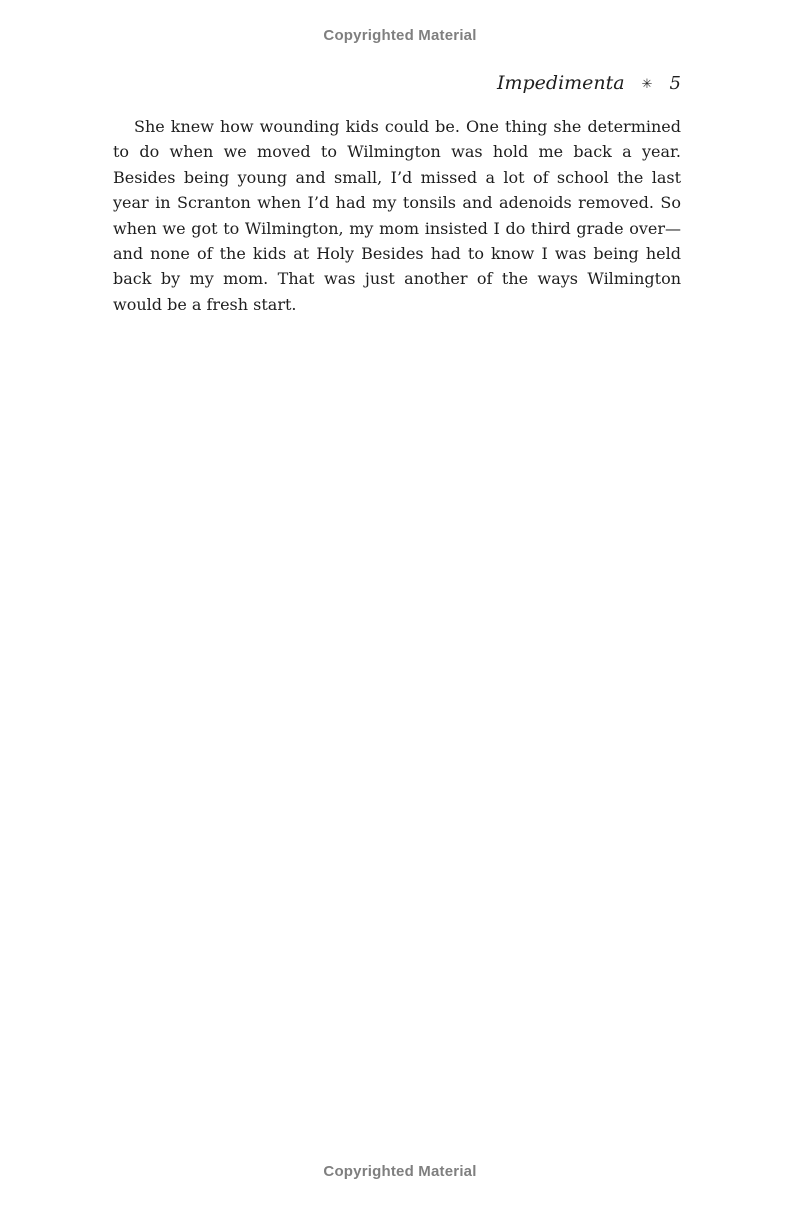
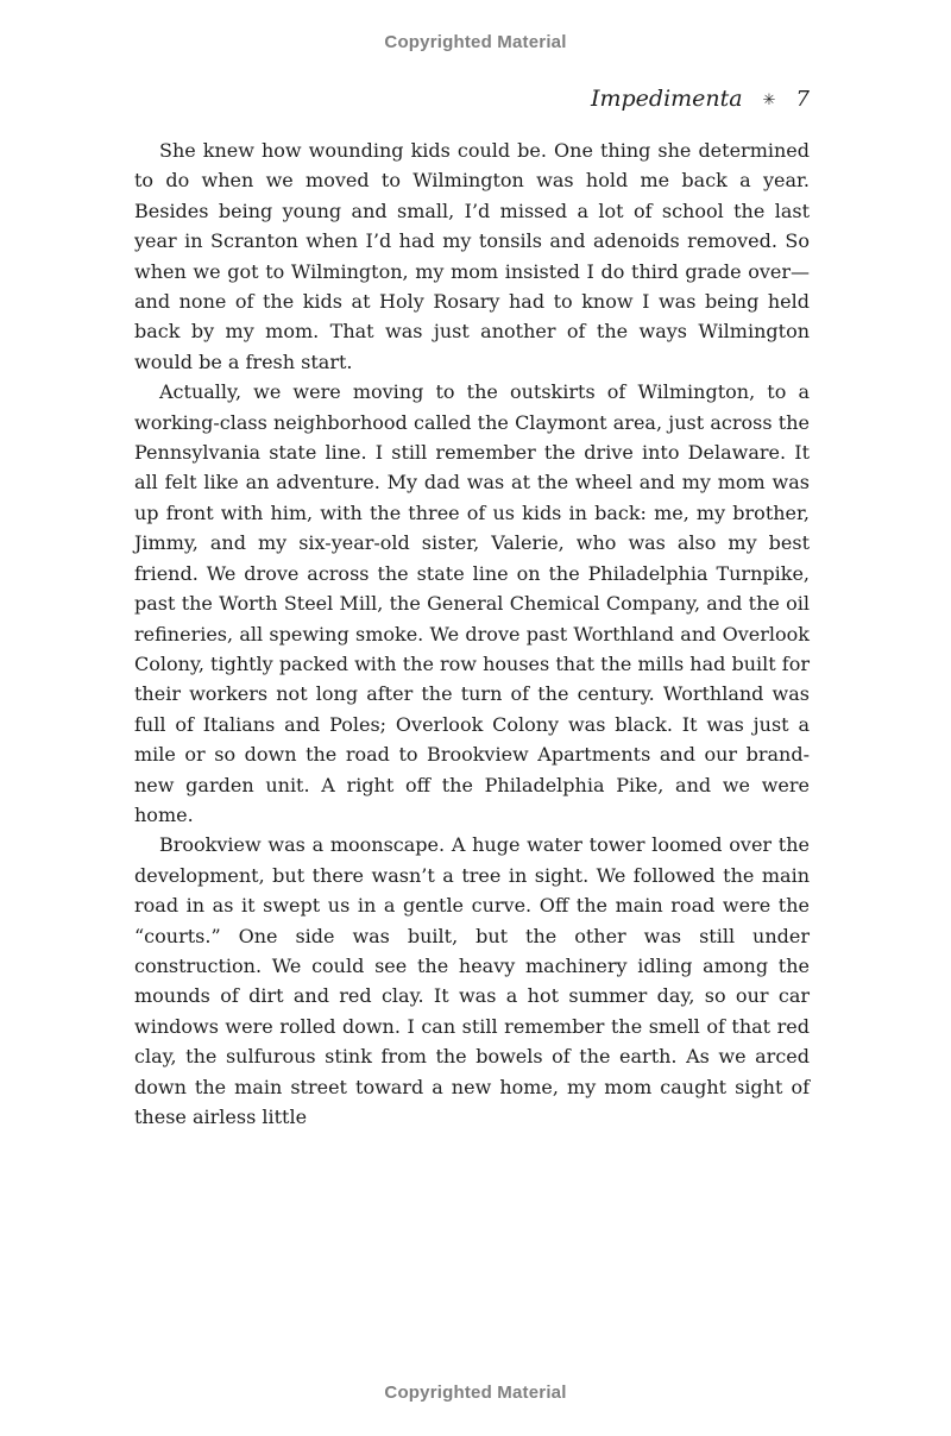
  Copyrighted Material
  Impedimenta
  ✳
- 5
+ 7
- She knew how wounding kids could be. One thing she determined to do when we moved to Wilmington was hold me back a year. Besides being young and small, I’d missed a lot of school the last year in Scranton when I’d had my tonsils and adenoids removed. So when we got to Wilmington, my mom insisted I do third grade over—and none of the kids at Holy Besides had to know I was being held back by my mom. That was just another of the ways Wilmington would be a fresh start.
+ She knew how wounding kids could be. One thing she determined to do when we moved to Wilmington was hold me back a year. Besides being young and small, I’d missed a lot of school the last year in Scranton when I’d had my tonsils and adenoids removed. So when we got to Wilmington, my mom insisted I do third grade over—and none of the kids at Holy Rosary had to know I was being held back by my mom. That was just another of the ways Wilmington would be a fresh start.
+ Actually, we were moving to the outskirts of Wilmington, to a working-class neighborhood called the Claymont area, just across the Pennsylvania state line. I still remember the drive into Delaware. It all felt like an adventure. My dad was at the wheel and my mom was up front with him, with the three of us kids in back: me, my brother, Jimmy, and my six-year-old sister, Valerie, who was also my best friend. We drove across the state line on the Philadelphia Turnpike, past the Worth Steel Mill, the General Chemical Company, and the oil refineries, all spewing smoke. We drove past Worthland and Overlook Colony, tightly packed with the row houses that the mills had built for their workers not long after the turn of the century. Worthland was full of Italians and Poles; Overlook Colony was black. It was just a mile or so down the road to Brookview Apartments and our brand-new garden unit. A right off the Philadelphia Pike, and we were home.
+ Brookview was a moonscape. A huge water tower loomed over the development, but there wasn’t a tree in sight. We followed the main road in as it swept us in a gentle curve. Off the main road were the “courts.” One side was built, but the other was still under construction. We could see the heavy machinery idling among the mounds of dirt and red clay. It was a hot summer day, so our car windows were rolled down. I can still remember the smell of that red clay, the sulfurous stink from the bowels of the earth. As we arced down the main street toward a new home, my mom caught sight of these airless little
  Copyrighted Material
